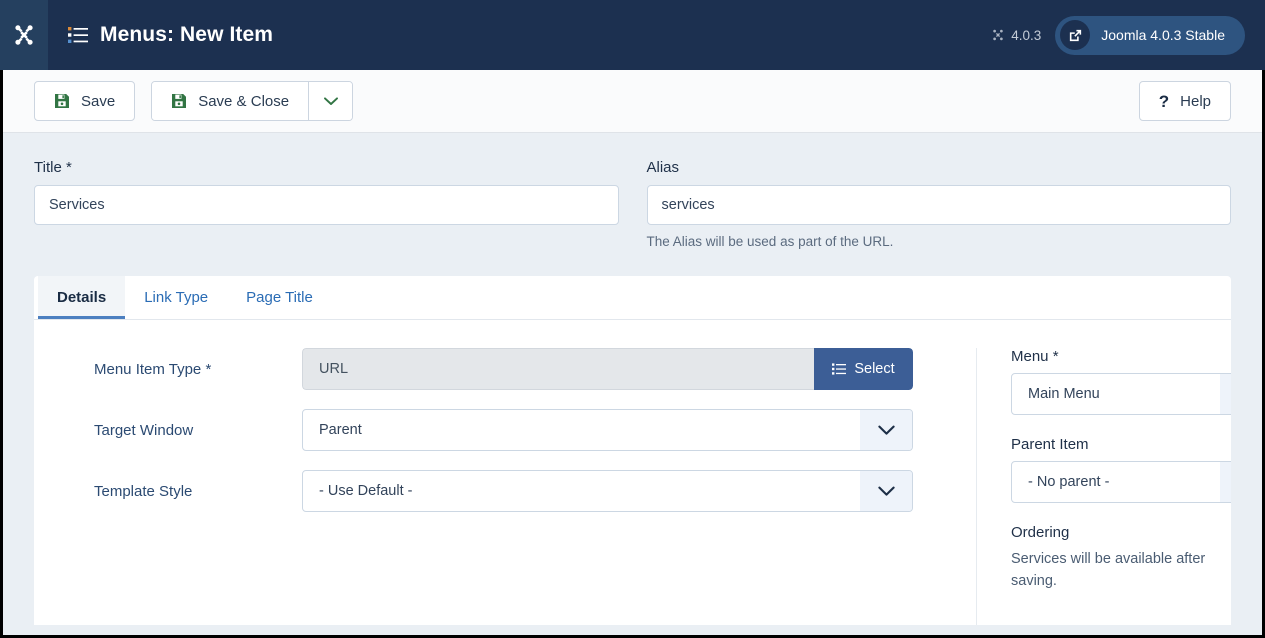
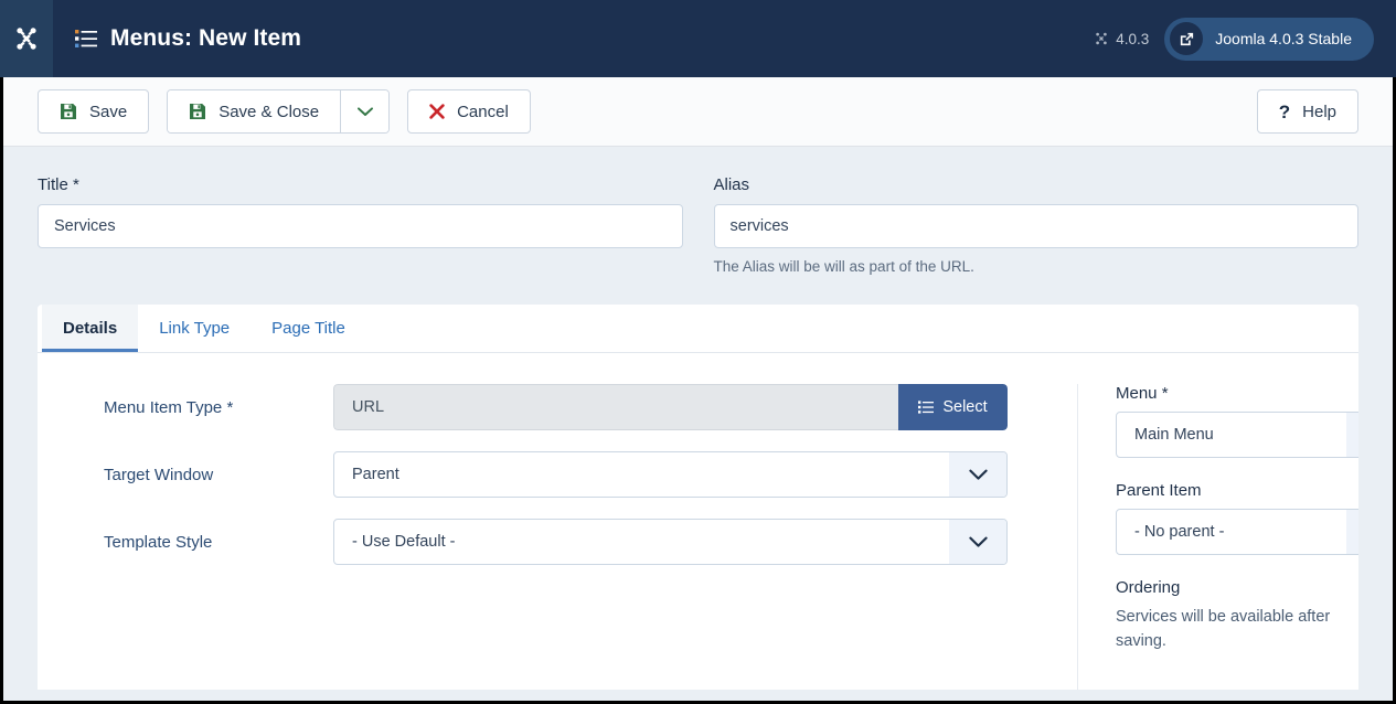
  Menus: New Item
  4.0.3
  Joomla 4.0.3 Stable
  Save
  Save & Close
+ Cancel
  ?
  Help
  Title *
  Services
  Alias
  services
- The Alias will be used as part of the URL.
+ The Alias will be will as part of the URL.
  Details
  Link Type
  Page Title
  Menu Item Type *
  URL
  Select
  Target Window
  Parent
  Template Style
  - Use Default -
  Menu *
  Main Menu
  Parent Item
  - No parent -
  Ordering
  Services will be available after saving.
